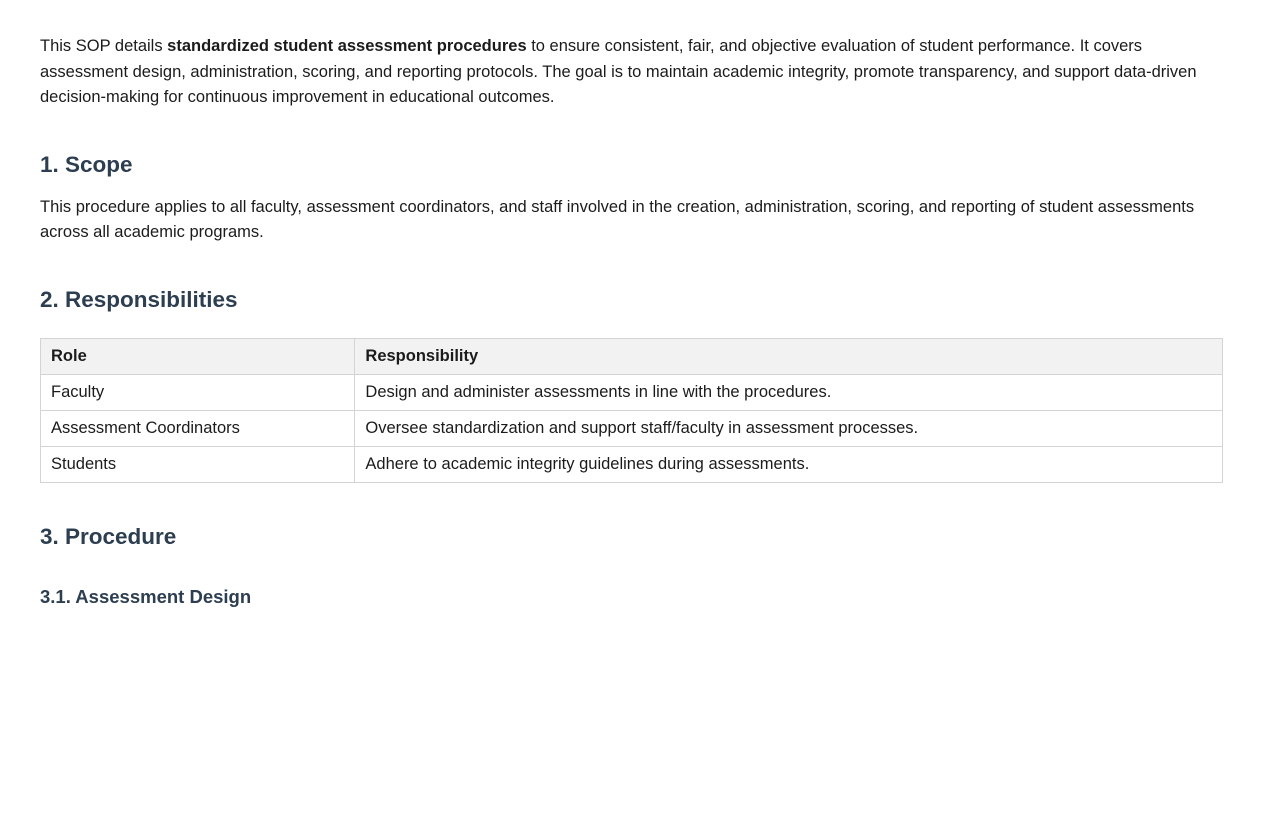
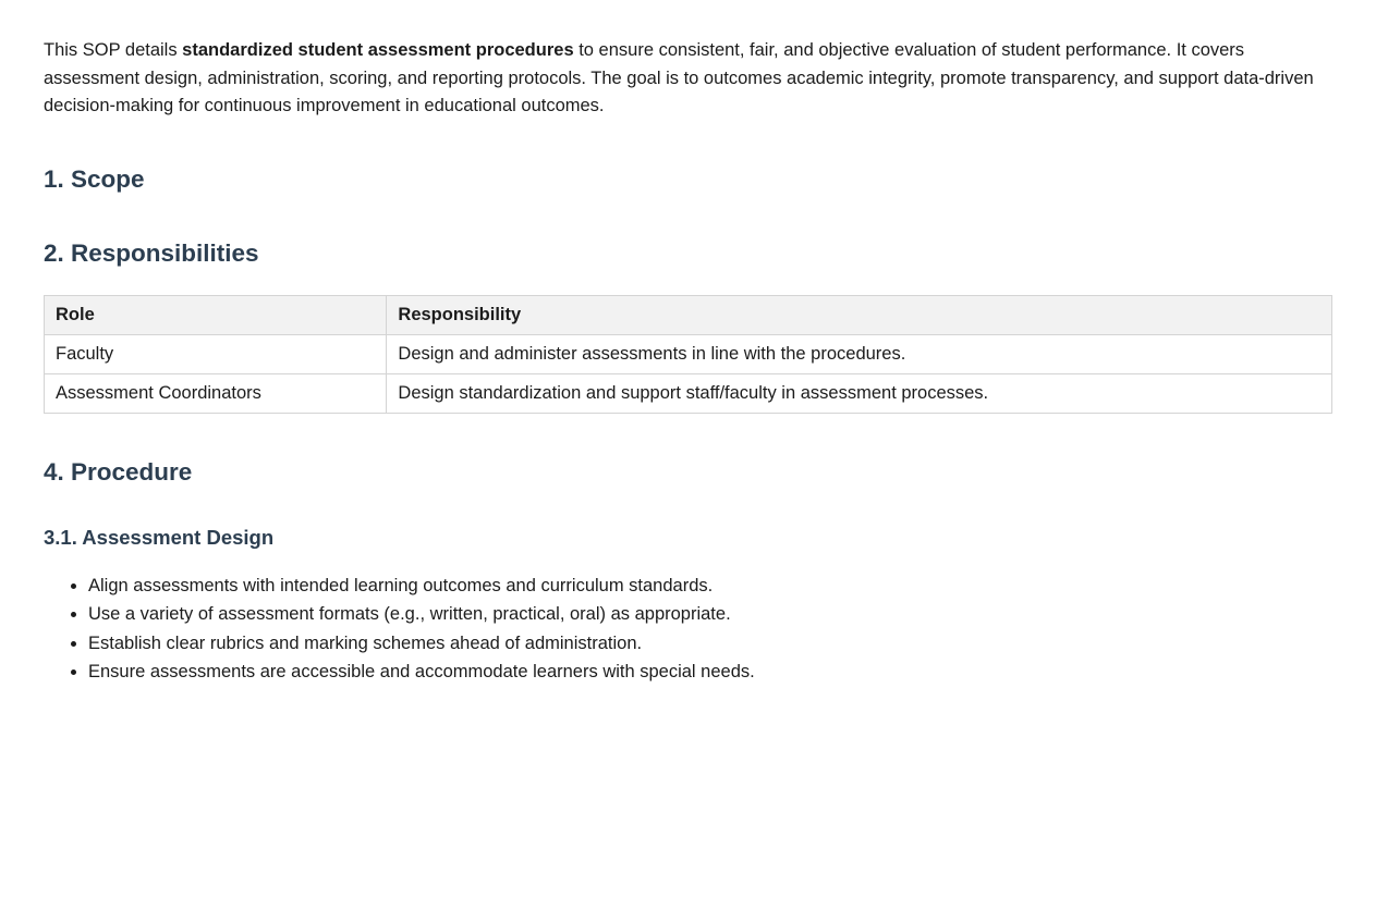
- This SOP details standardized student assessment procedures to ensure consistent, fair, and objective evaluation of student performance. It covers assessment design, administration, scoring, and reporting protocols. The goal is to maintain academic integrity, promote transparency, and support data-driven decision-making for continuous improvement in educational outcomes.
+ This SOP details standardized student assessment procedures to ensure consistent, fair, and objective evaluation of student performance. It covers assessment design, administration, scoring, and reporting protocols. The goal is to outcomes academic integrity, promote transparency, and support data-driven decision-making for continuous improvement in educational outcomes.
  1. Scope
- This procedure applies to all faculty, assessment coordinators, and staff involved in the creation, administration, scoring, and reporting of student assessments across all academic programs.
  2. Responsibilities
  Role	Responsibility
  Faculty	Design and administer assessments in line with the procedures.
- Assessment Coordinators	Oversee standardization and support staff/faculty in assessment processes.
+ Assessment Coordinators	Design standardization and support staff/faculty in assessment processes.
- Students	Adhere to academic integrity guidelines during assessments.
- 3. Procedure
+ 4. Procedure
  3.1. Assessment Design
+ Align assessments with intended learning outcomes and curriculum standards.
+ Use a variety of assessment formats (e.g., written, practical, oral) as appropriate.
+ Establish clear rubrics and marking schemes ahead of administration.
+ Ensure assessments are accessible and accommodate learners with special needs.
